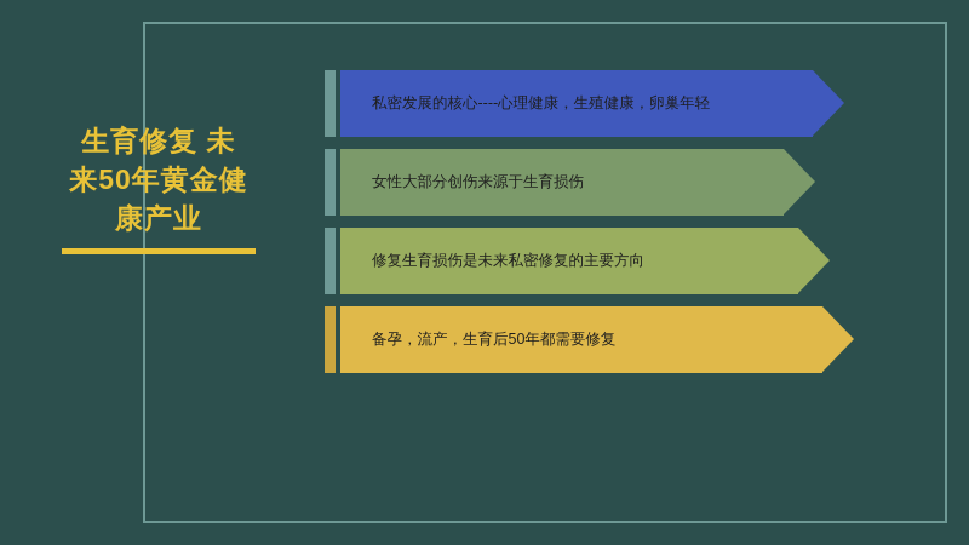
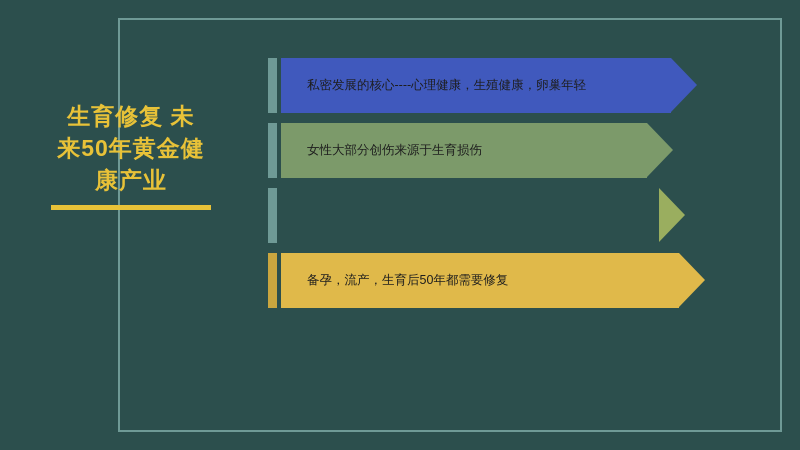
  生育修复 未
  来50年黄金健
  康产业
  私密发展的核心----心理健康，生殖健康，卵巢年轻
  女性大部分创伤来源于生育损伤
- 修复生育损伤是未来私密修复的主要方向
  备孕，流产，生育后50年都需要修复
